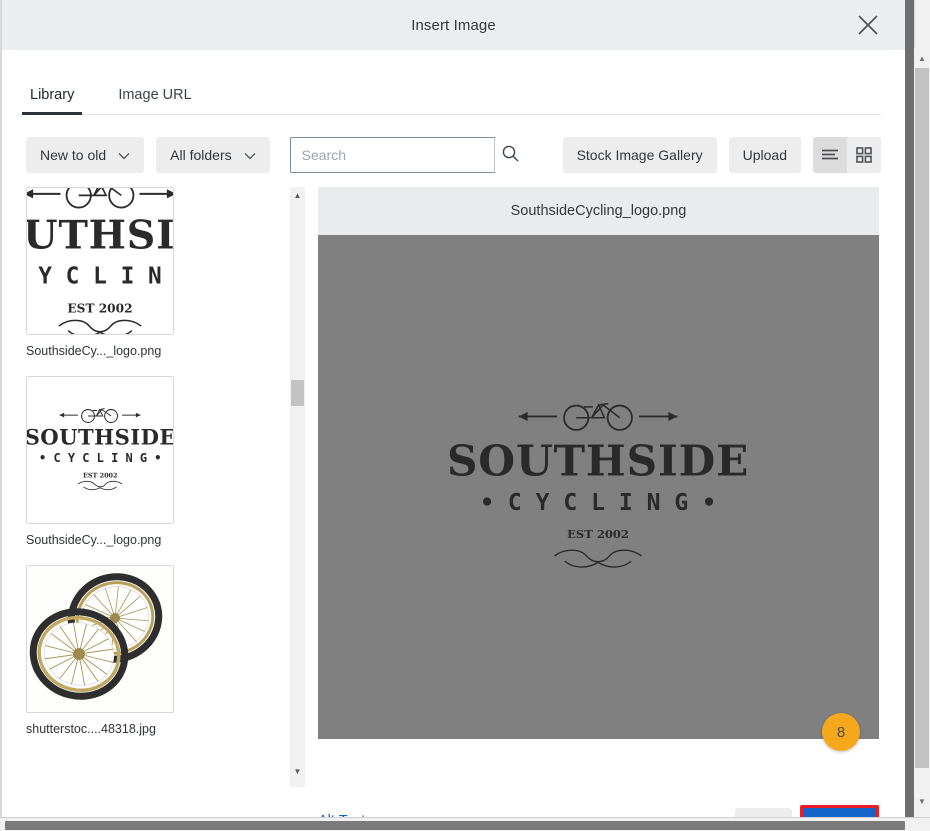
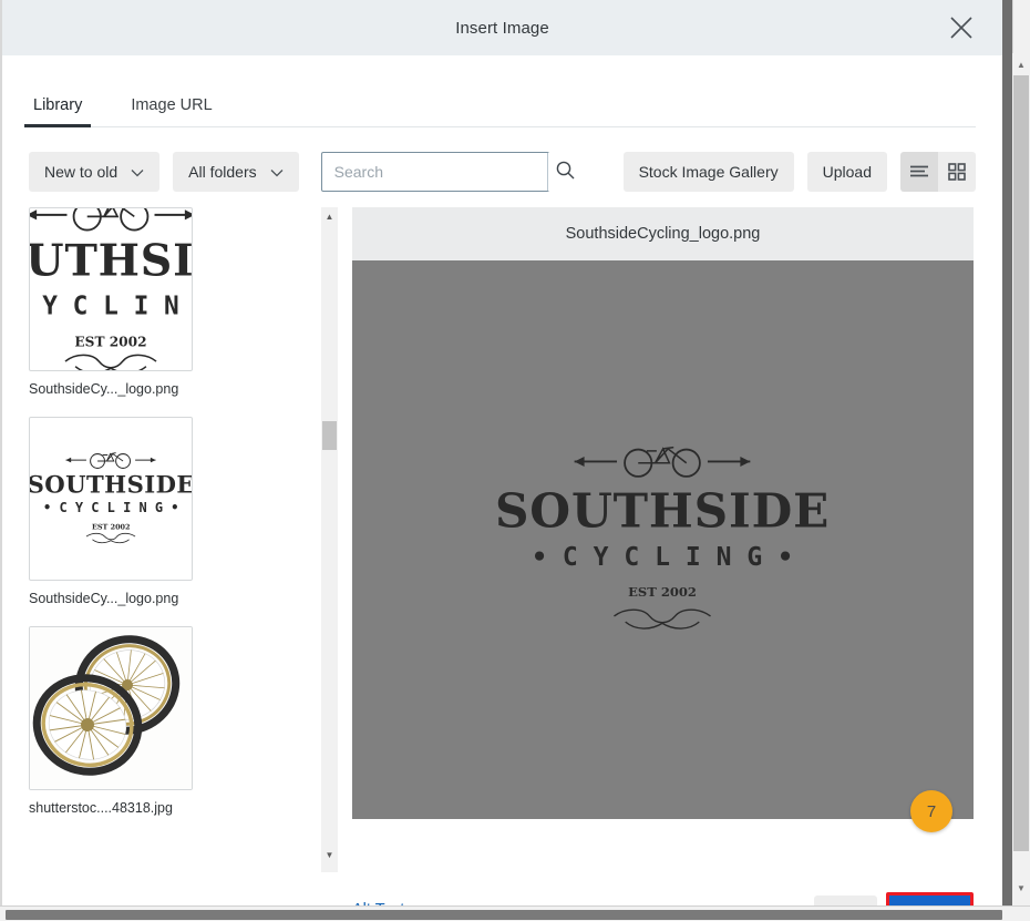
  Insert Image
  Library
  Image URL
  New to old
  All folders
  Search
  Stock Image Gallery
  Upload
  EST 2002
  SouthsideCy..._logo.png
  SOUTHSIDE
  • C Y C L I N G •
  EST 2002
  SouthsideCy..._logo.png
  shutterstoc....48318.jpg
  ▲
  ▼
  SouthsideCycling_logo.png
  SOUTHSIDE
  • C Y C L I N G •
  EST 2002
- 8
+ 7
  ▲
  ▼
